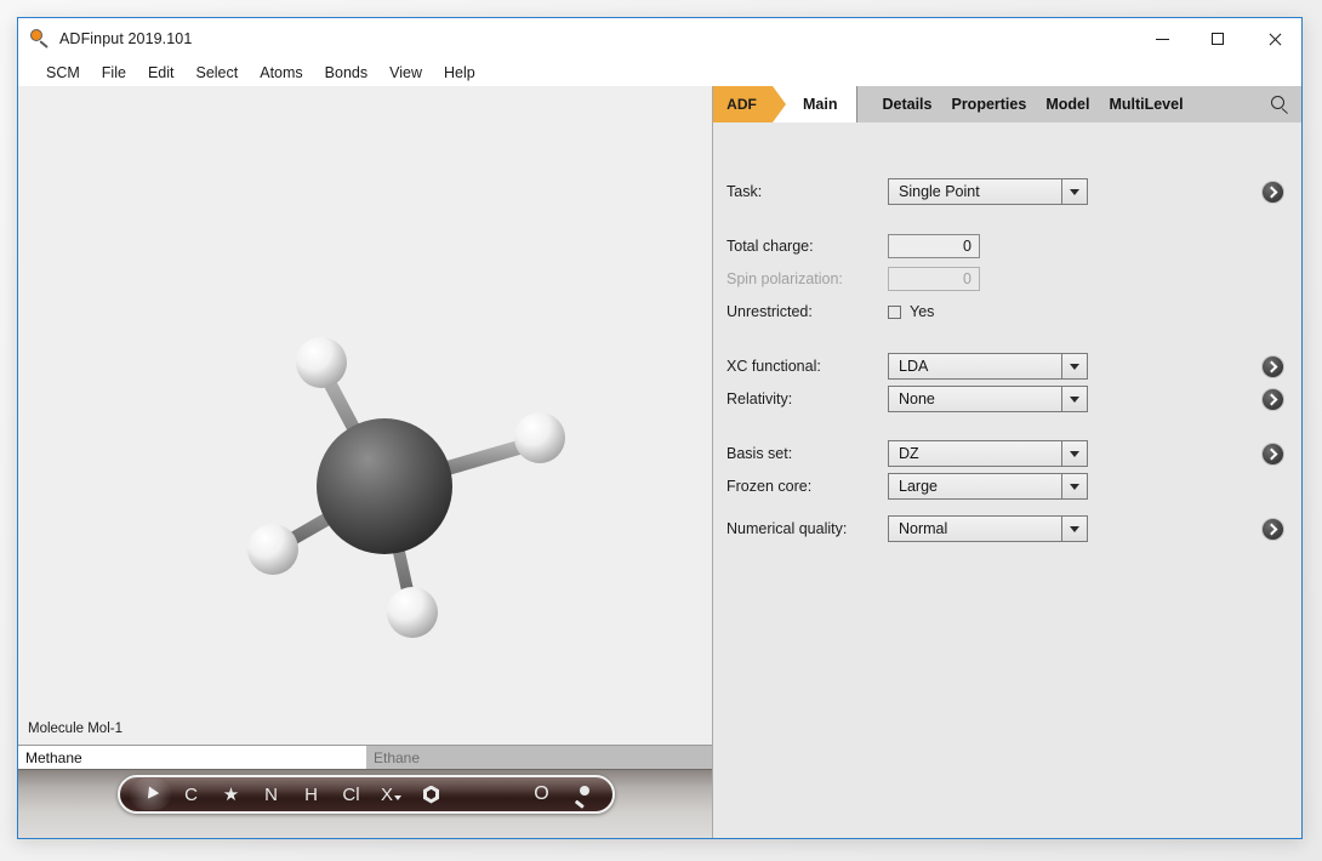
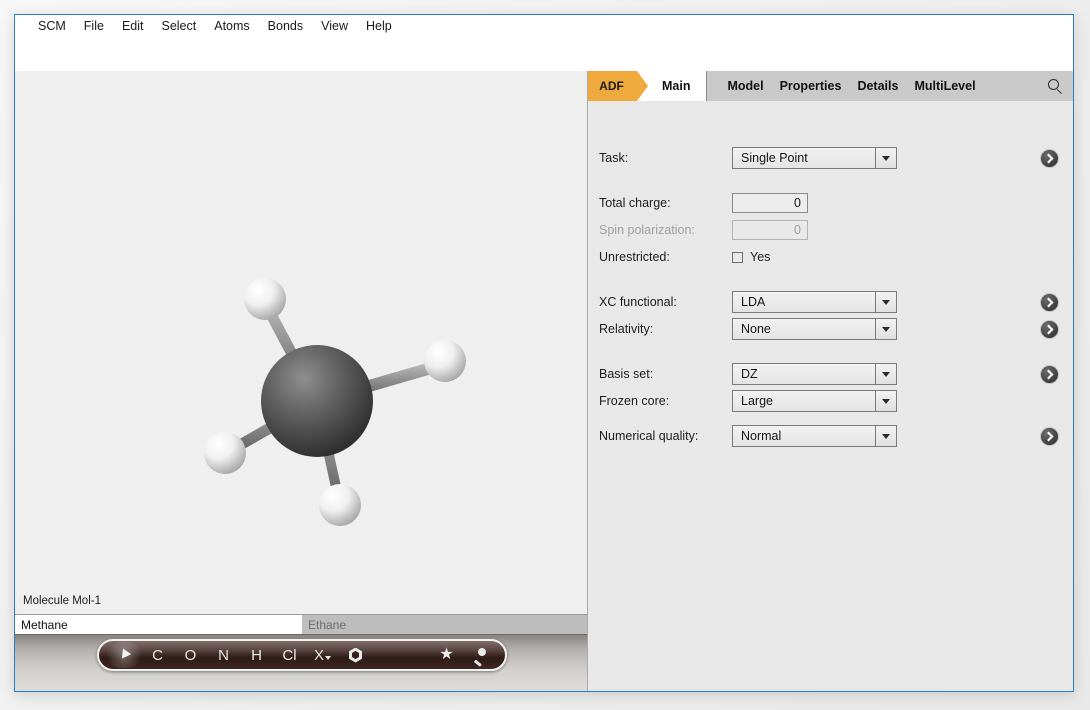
- ADFinput 2019.101
  SCM
  File
  Edit
  Select
  Atoms
  Bonds
  View
  Help
  Molecule Mol-1
  Methane
  Ethane
  C
- ★
+ O
  N
  H
  Cl
  X
- O
+ ★
  ADF
  Main
- Details
+ Model
  Properties
- Model
+ Details
  MultiLevel
  Task:
  Single Point
  Total charge:
  0
  Spin polarization:
  0
  Unrestricted:
  Yes
  XC functional:
  LDA
  Relativity:
  None
  Basis set:
  DZ
  Frozen core:
  Large
  Numerical quality:
  Normal
